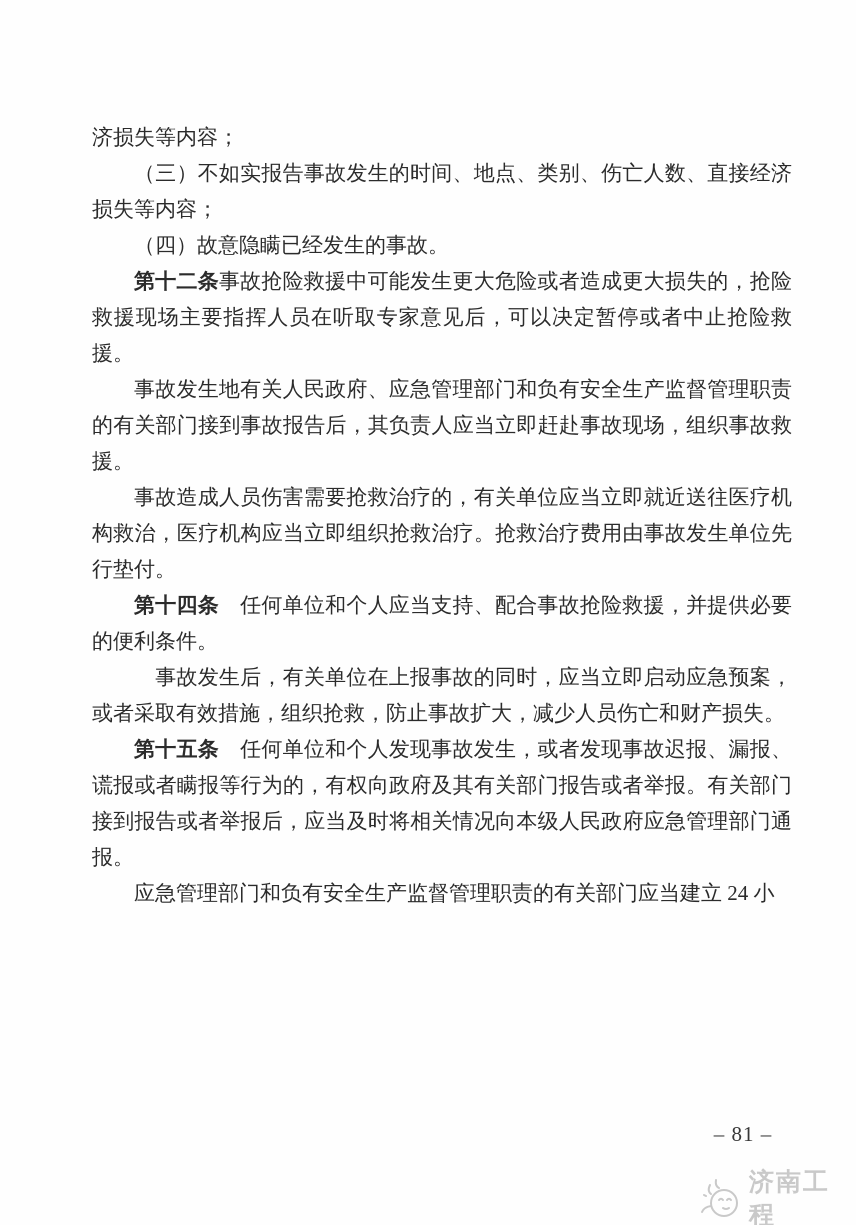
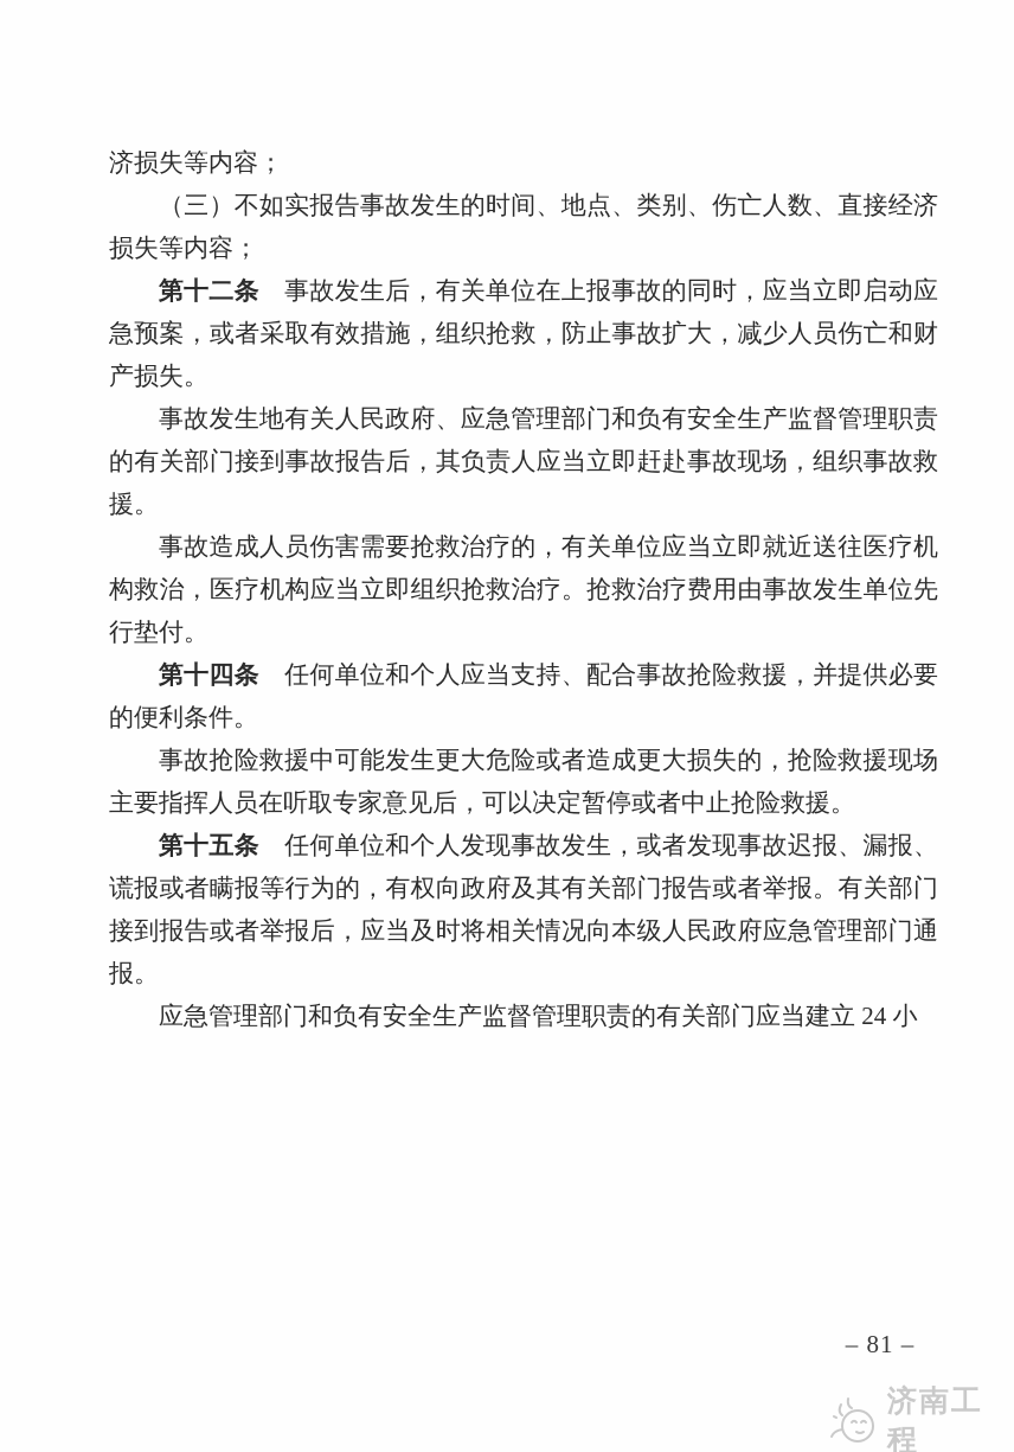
  济损失等内容；
  （三）不如实报告事故发生的时间、地点、类别、伤亡人数、直接经济损失等内容；
- （四）故意隐瞒已经发生的事故。
- 第十二条事故抢险救援中可能发生更大危险或者造成更大损失的，抢险救援现场主要指挥人员在听取专家意见后，可以决定暂停或者中止抢险救援。
+ 第十二条 事故发生后，有关单位在上报事故的同时，应当立即启动应急预案，或者采取有效措施，组织抢救，防止事故扩大，减少人员伤亡和财产损失。
  事故发生地有关人民政府、应急管理部门和负有安全生产监督管理职责的有关部门接到事故报告后，其负责人应当立即赶赴事故现场，组织事故救援。
  事故造成人员伤害需要抢救治疗的，有关单位应当立即就近送往医疗机构救治，医疗机构应当立即组织抢救治疗。抢救治疗费用由事故发生单位先行垫付。
  第十四条 任何单位和个人应当支持、配合事故抢险救援，并提供必要的便利条件。
- 事故发生后，有关单位在上报事故的同时，应当立即启动应急预案，或者采取有效措施，组织抢救，防止事故扩大，减少人员伤亡和财产损失。
+ 事故抢险救援中可能发生更大危险或者造成更大损失的，抢险救援现场主要指挥人员在听取专家意见后，可以决定暂停或者中止抢险救援。
  第十五条 任何单位和个人发现事故发生，或者发现事故迟报、漏报、谎报或者瞒报等行为的，有权向政府及其有关部门报告或者举报。有关部门接到报告或者举报后，应当及时将相关情况向本级人民政府应急管理部门通报。
  应急管理部门和负有安全生产监督管理职责的有关部门应当建立 24 小
  – 81 –
  济南工程
